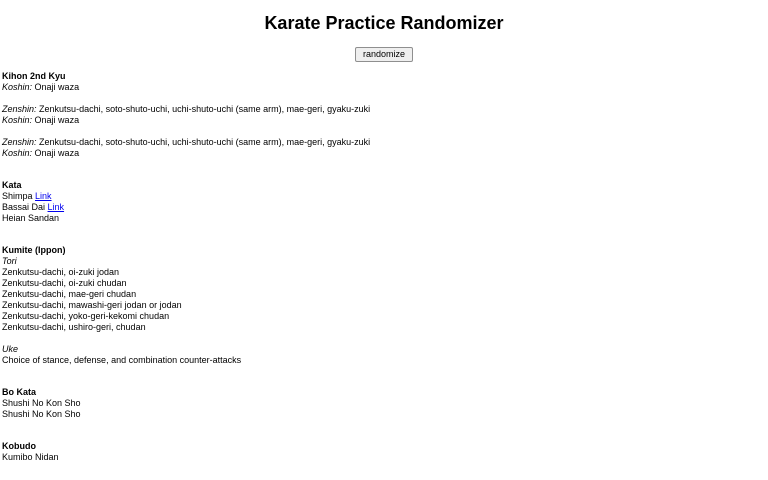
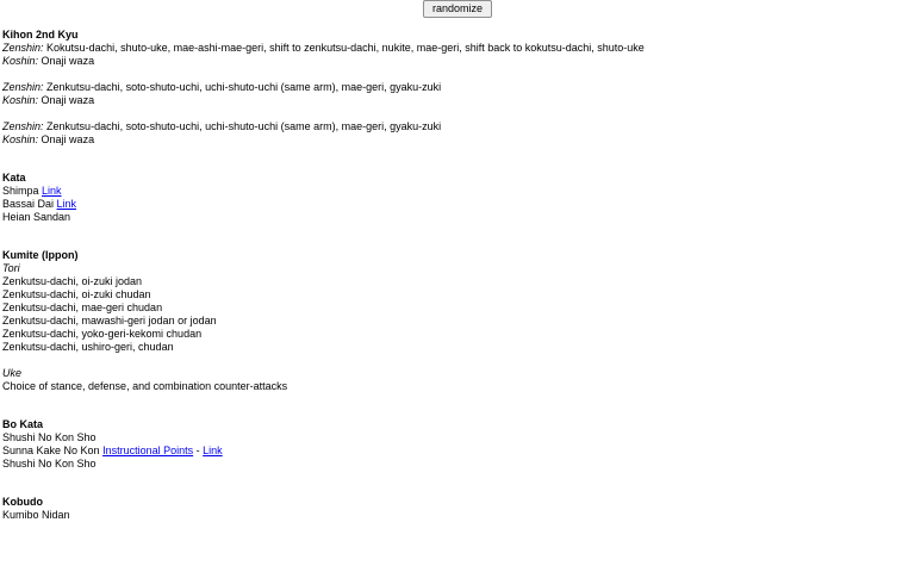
- Karate Practice Randomizer
  randomize
  Kihon 2nd Kyu
+ Zenshin: Kokutsu-dachi, shuto-uke, mae-ashi-mae-geri, shift to zenkutsu-dachi, nukite, mae-geri, shift back to kokutsu-dachi, shuto-uke
  Koshin: Onaji waza
  Zenshin: Zenkutsu-dachi, soto-shuto-uchi, uchi-shuto-uchi (same arm), mae-geri, gyaku-zuki
  Koshin: Onaji waza
  Zenshin: Zenkutsu-dachi, soto-shuto-uchi, uchi-shuto-uchi (same arm), mae-geri, gyaku-zuki
  Koshin: Onaji waza
  Kata
  Shimpa Link
  Bassai Dai Link
  Heian Sandan
  Kumite (Ippon)
  Tori
  Zenkutsu-dachi, oi-zuki jodan
  Zenkutsu-dachi, oi-zuki chudan
  Zenkutsu-dachi, mae-geri chudan
  Zenkutsu-dachi, mawashi-geri jodan or jodan
  Zenkutsu-dachi, yoko-geri-kekomi chudan
  Zenkutsu-dachi, ushiro-geri, chudan
  Uke
  Choice of stance, defense, and combination counter-attacks
  Bo Kata
  Shushi No Kon Sho
+ Sunna Kake No Kon Instructional Points - Link
  Shushi No Kon Sho
  Kobudo
  Kumibo Nidan
